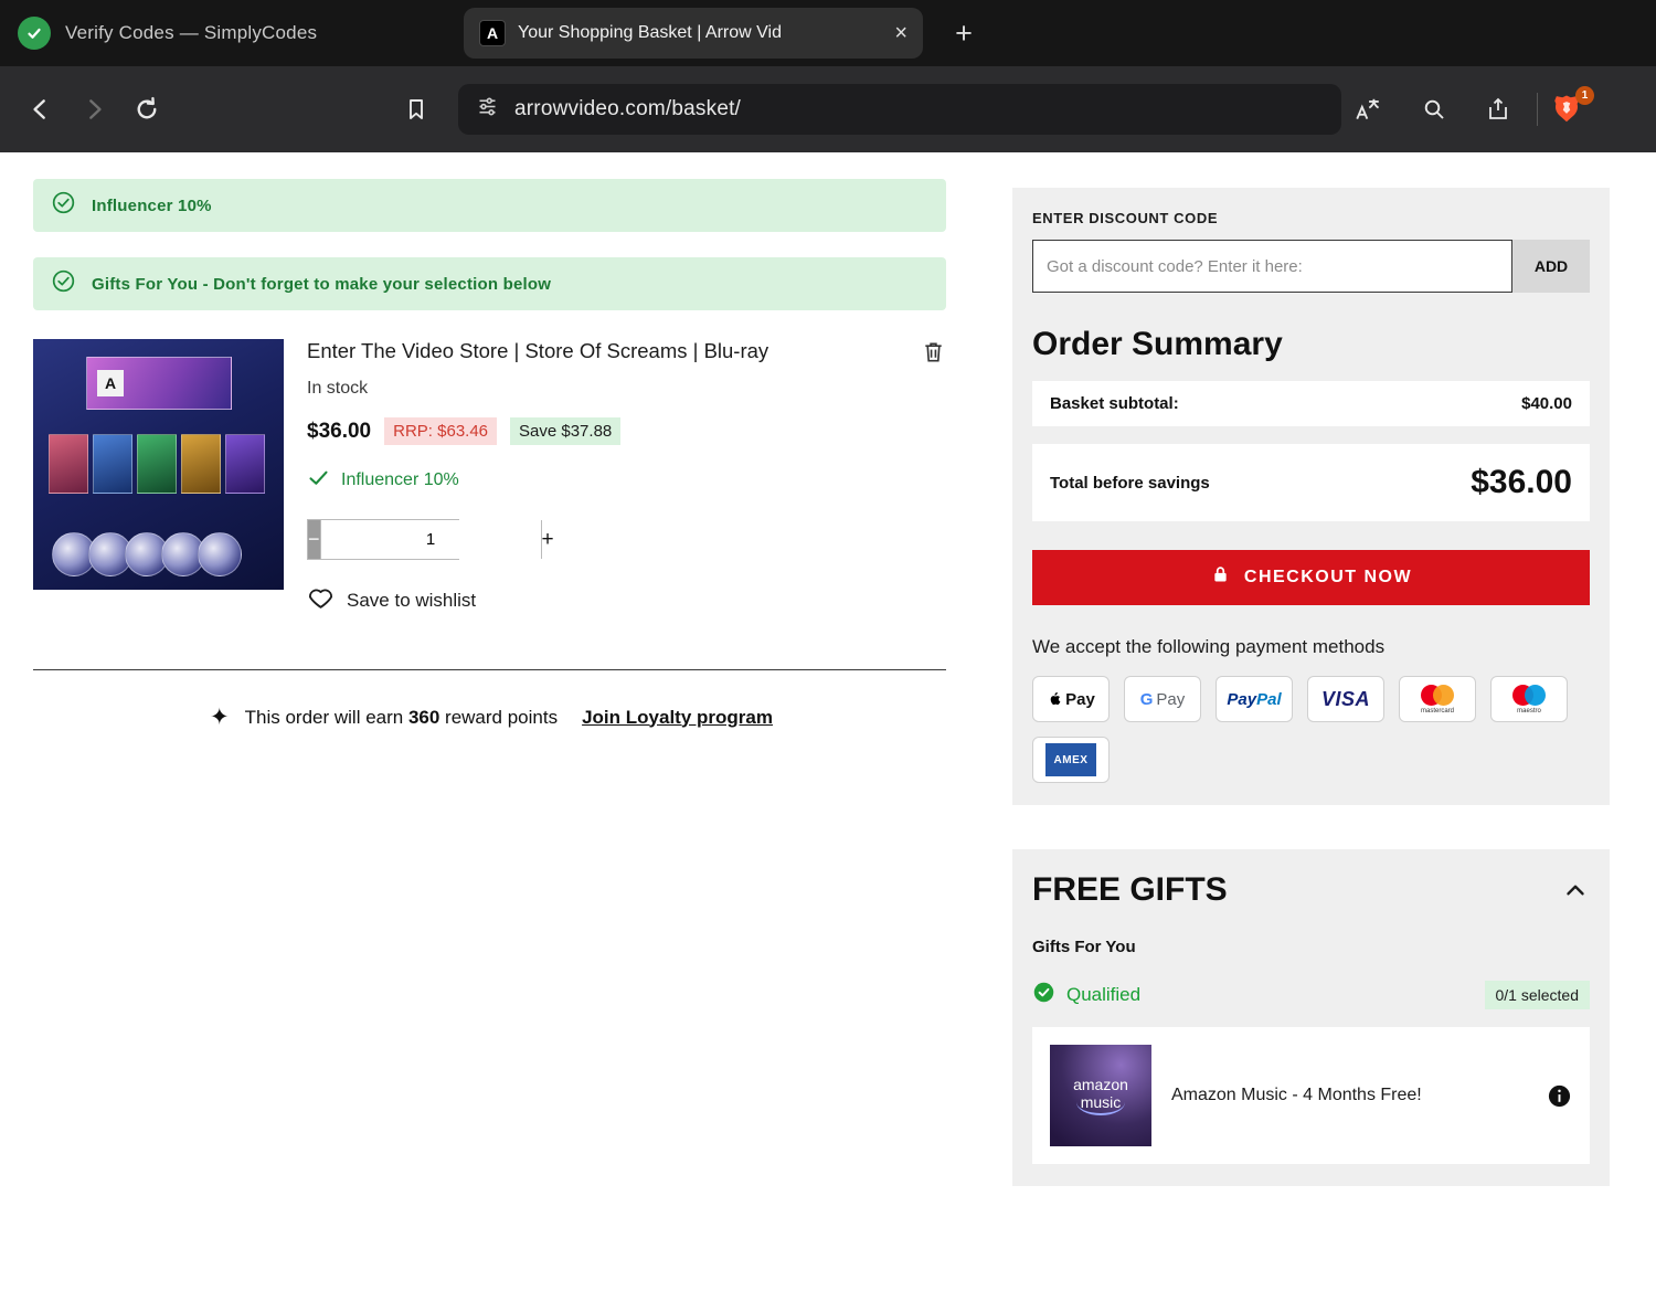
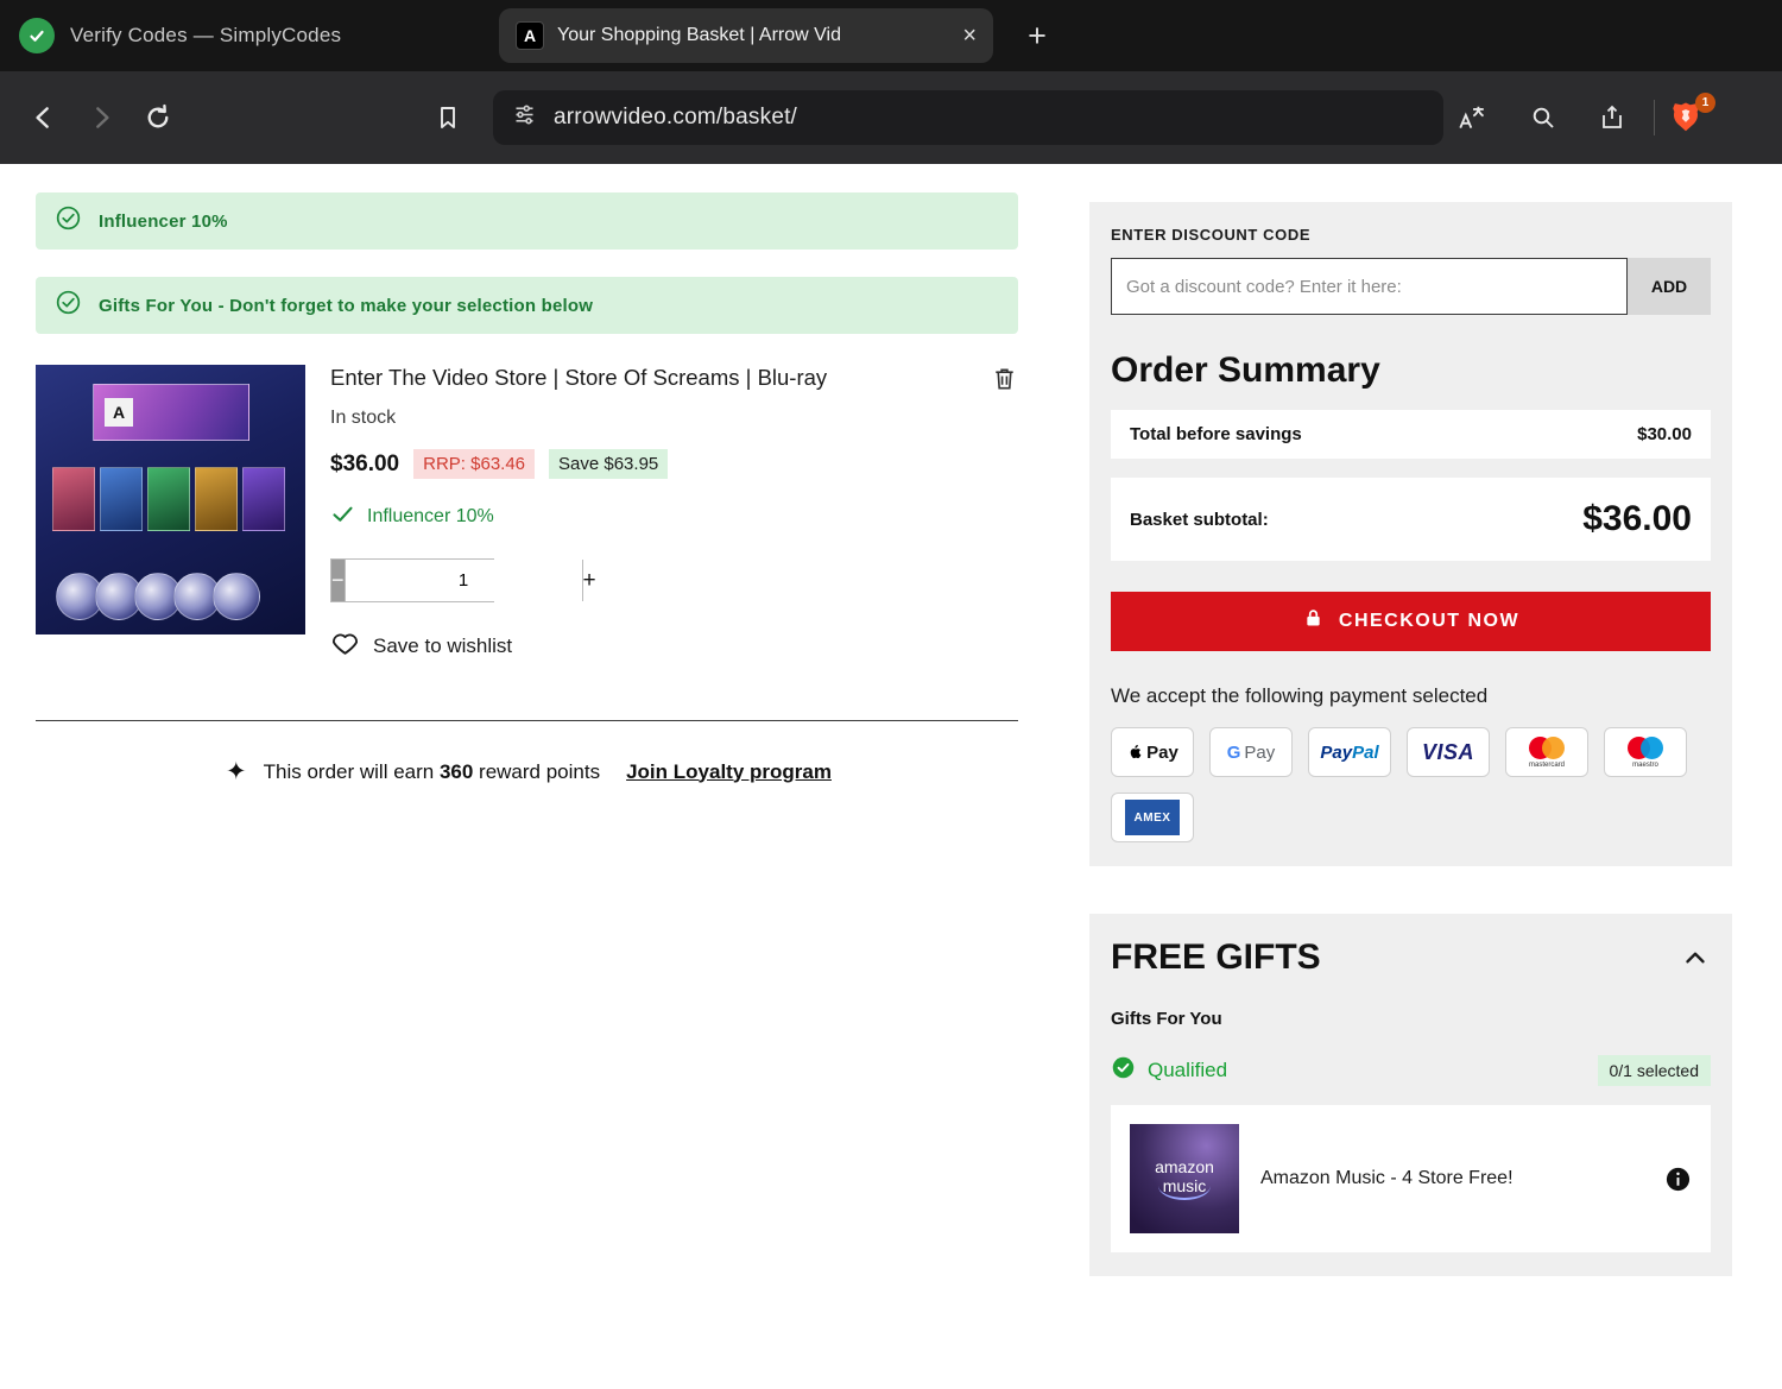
  Verify Codes — SimplyCodes
  A
  Your Shopping Basket | Arrow Vid
  ×
  +
  arrowvideo.com/basket/
  1
  Influencer 10%
  Gifts For You - Don't forget to make your selection below
  A
  Enter The Video Store | Store Of Screams | Blu-ray
  In stock
  $36.00
  RRP: $63.46
- Save $37.88
+ Save $63.95
  Influencer 10%
  −
  1
  +
  Save to wishlist
  ✦
  This order will earn 360 reward points
  Join Loyalty program
  ENTER DISCOUNT CODE
  Got a discount code? Enter it here:
  ADD
  Order Summary
- Basket subtotal:
+ Total before savings
- $40.00
+ $30.00
- Total before savings
+ Basket subtotal:
  $36.00
  CHECKOUT NOW
- We accept the following payment methods
+ We accept the following payment selected
  Pay
  G
  Pay
  PayPal
  VISA
  AMEX
  FREE GIFTS
  Gifts For You
  Qualified
  0/1 selected
  amazon
  music
- Amazon Music - 4 Months Free!
+ Amazon Music - 4 Store Free!
